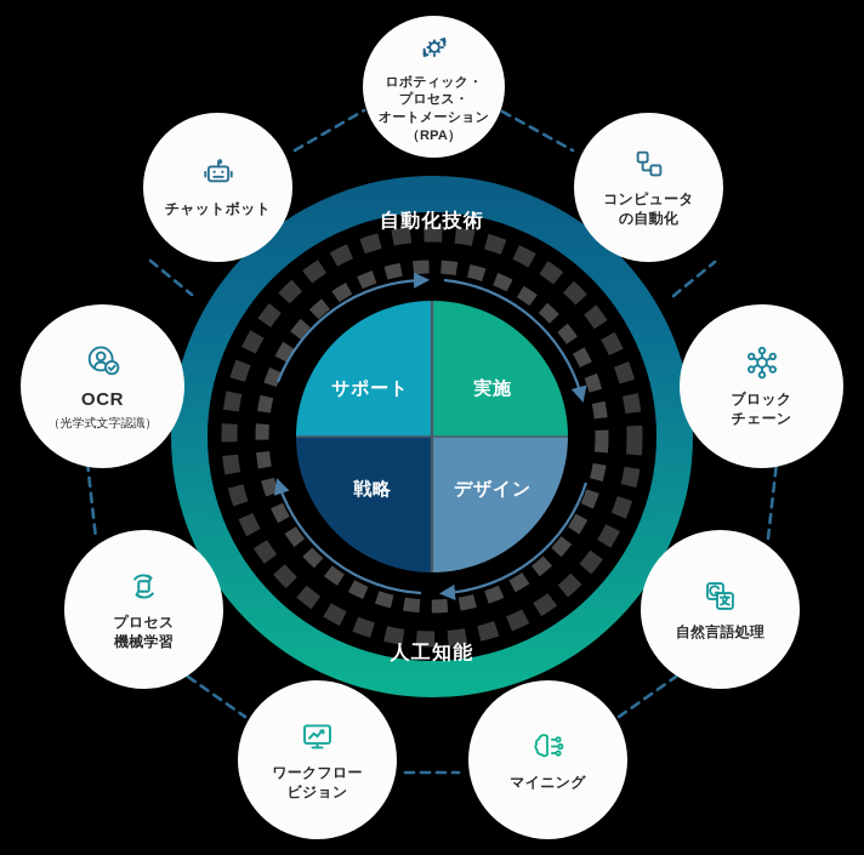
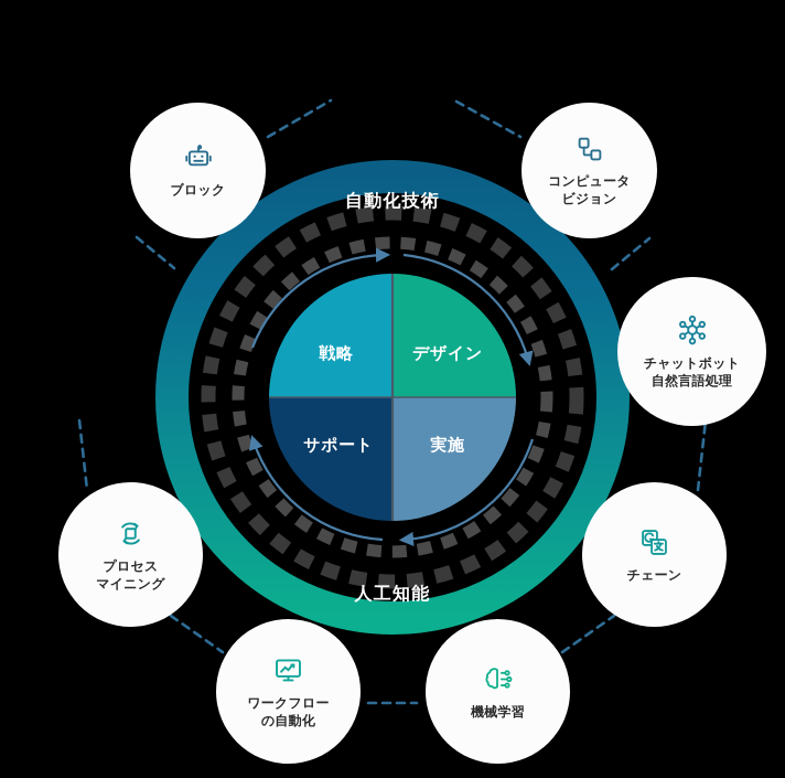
  自動化技術
  人工知能
- サポート
+ 戦略
- 実施
+ デザイン
- 戦略
+ サポート
- デザイン
+ 実施
- ロボティック・
- プロセス・
- オートメーション
- （RPA）
- チャットボット
+ ブロック
  コンピュータ
- の自動化
+ ビジョン
- OCR
- （光学式文字認識）
- ブロック
+ チャットボット
- チェーン
+ 自然言語処理
  プロセス
- 機械学習
+ マイニング
- 自然言語処理
+ チェーン
  ワークフロー
- ビジョン
+ の自動化
- マイニング
+ 機械学習
